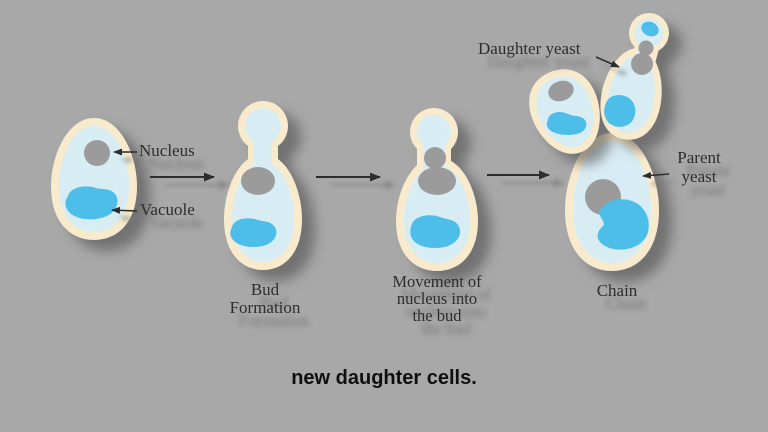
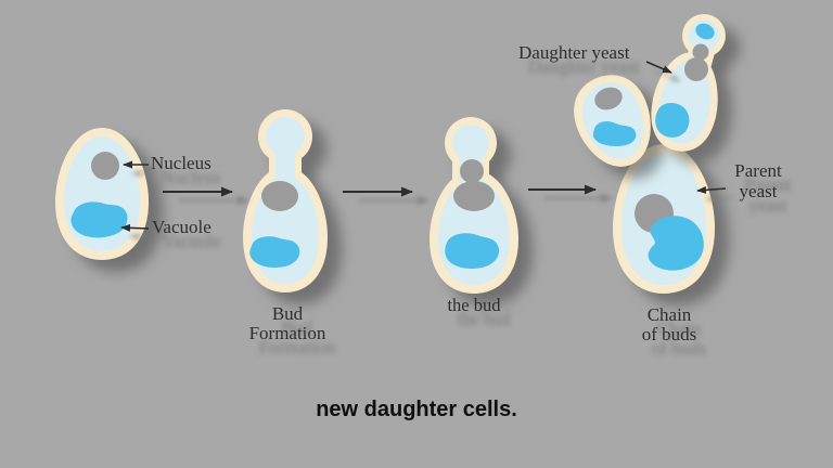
  Nucleus
  Vacuole
  Bud
  Formation
- Movement of
- nucleus into
  the bud
  Daughter yeast
  Parent
  yeast
  Chain
+ of buds
  new daughter cells.
